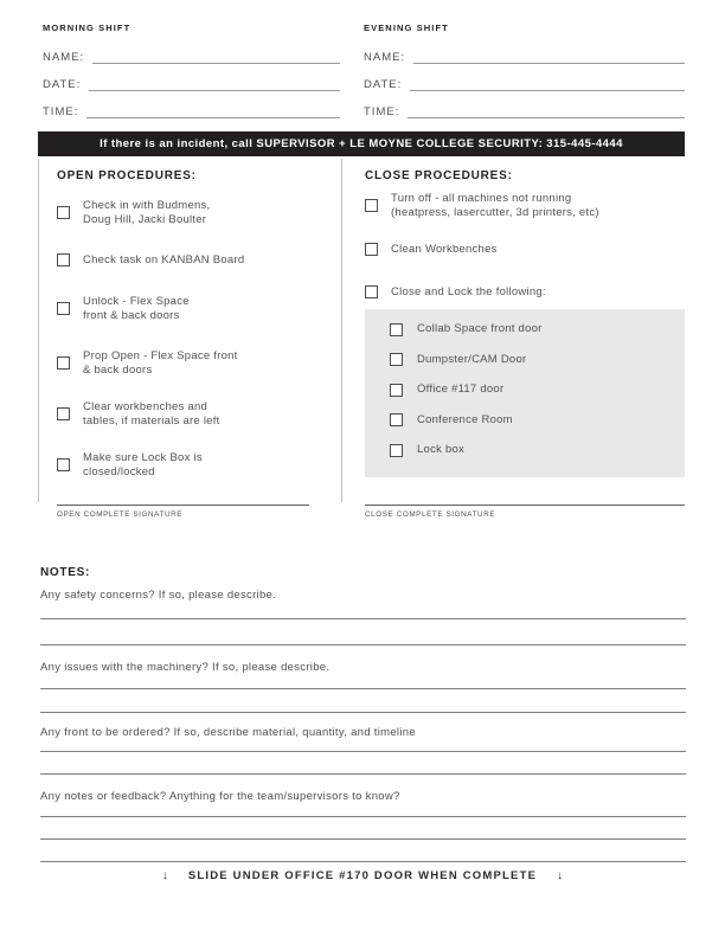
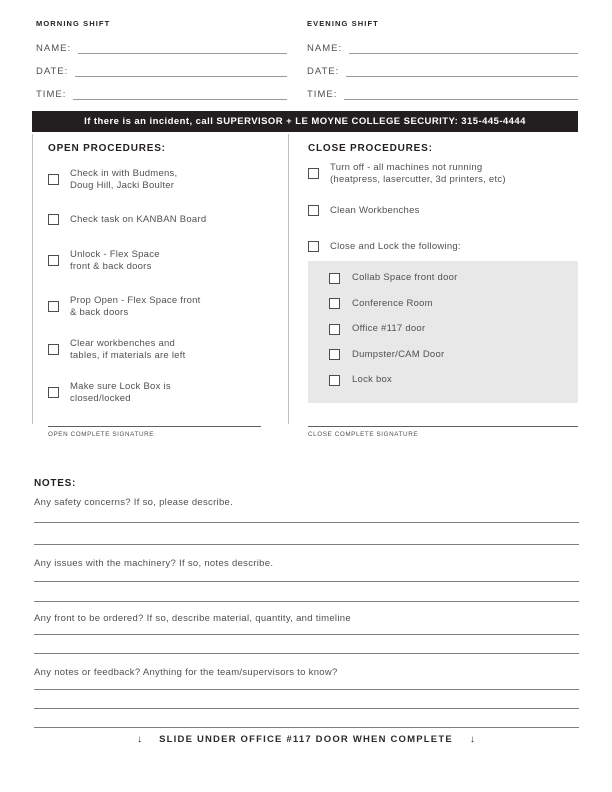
  MORNING SHIFT
  NAME:
  DATE:
  TIME:
  EVENING SHIFT
  NAME:
  DATE:
  TIME:
  If there is an incident, call SUPERVISOR + LE MOYNE COLLEGE SECURITY: 315-445-4444
  OPEN PROCEDURES:
  Check in with Budmens,
  Doug Hill, Jacki Boulter
  Check task on KANBAN Board
  Unlock - Flex Space
  front & back doors
  Prop Open - Flex Space front
  & back doors
  Clear workbenches and
  tables, if materials are left
  Make sure Lock Box is
  closed/locked
  CLOSE PROCEDURES:
  Turn off - all machines not running
  (heatpress, lasercutter, 3d printers, etc)
  Clean Workbenches
  Close and Lock the following:
  Collab Space front door
- Dumpster/CAM Door
+ Conference Room
  Office #117 door
- Conference Room
+ Dumpster/CAM Door
  Lock box
  NOTES:
  Any safety concerns? If so, please describe.
- Any issues with the machinery? If so, please describe.
+ Any issues with the machinery? If so, notes describe.
  Any front to be ordered? If so, describe material, quantity, and timeline
  Any notes or feedback? Anything for the team/supervisors to know?
  ↓
- SLIDE UNDER OFFICE #170 DOOR WHEN COMPLETE
+ SLIDE UNDER OFFICE #117 DOOR WHEN COMPLETE
  ↓
